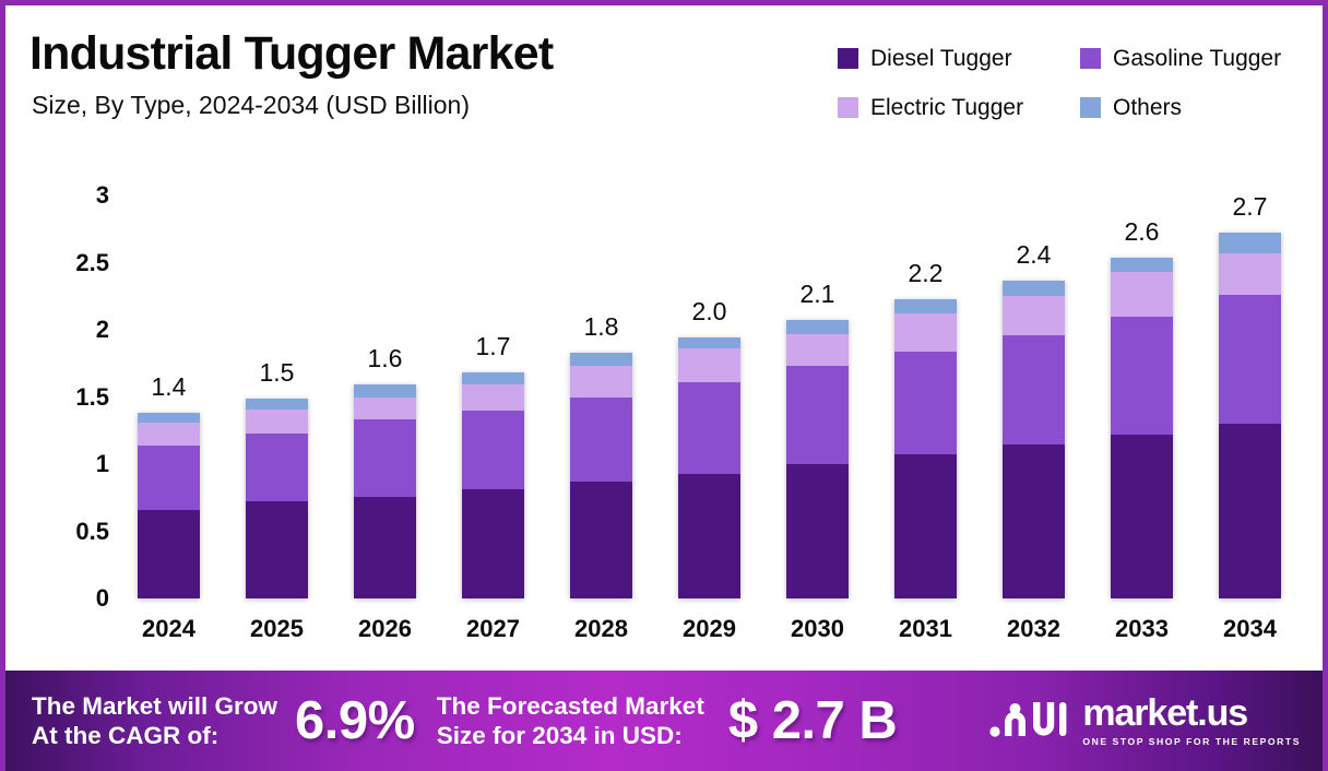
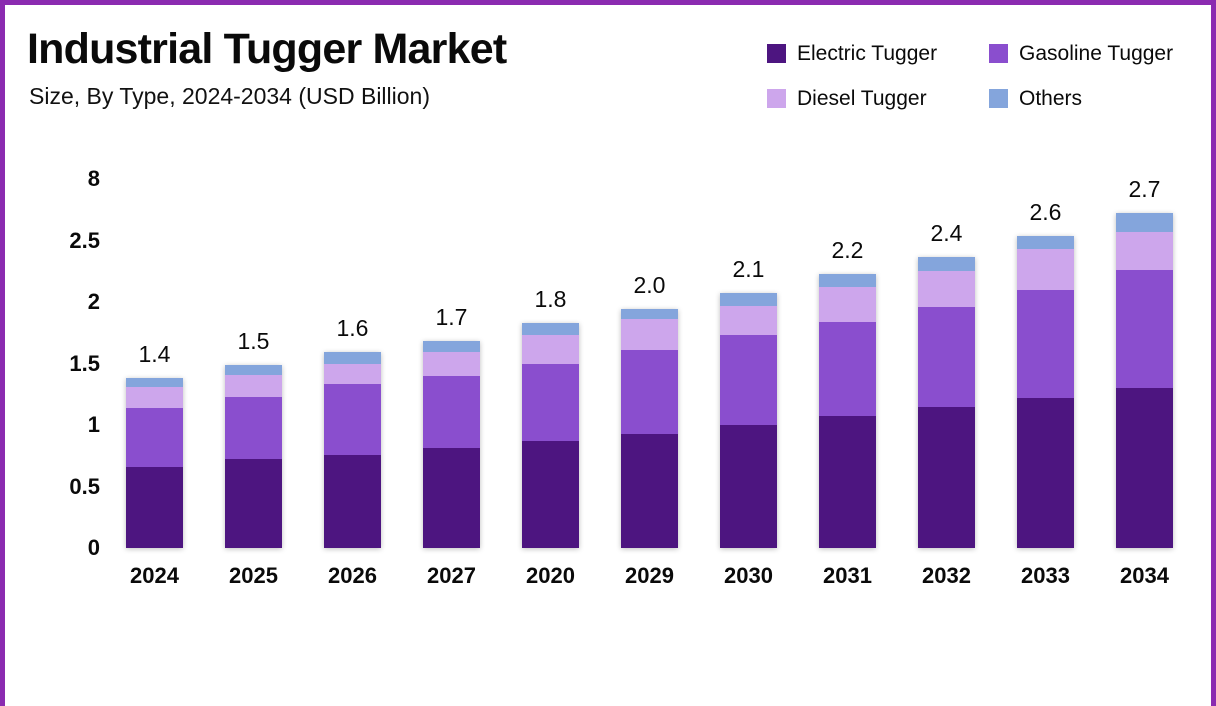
  Industrial Tugger Market
  Size, By Type, 2024-2034 (USD Billion)
- Diesel Tugger
+ Electric Tugger
  Gasoline Tugger
- Electric Tugger
+ Diesel Tugger
  Others
  0
  0.5
  1
  1.5
  2
  2.5
- 3
+ 8
  1.4
  2024
  1.5
  2025
  1.6
  2026
  1.7
  2027
  1.8
- 2028
+ 2020
  2.0
  2029
  2.1
  2030
  2.2
  2031
  2.4
  2032
  2.6
  2033
  2.7
  2034
- The Market will Grow
- At the CAGR of:
- 6.9%
- The Forecasted Market
- Size for 2034 in USD:
- $ 2.7 B
- market.us
- ONE STOP SHOP FOR THE REPORTS
